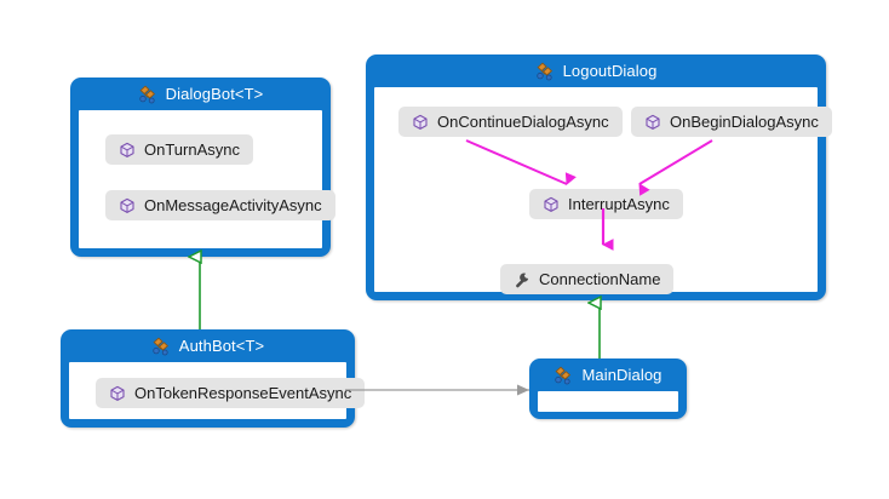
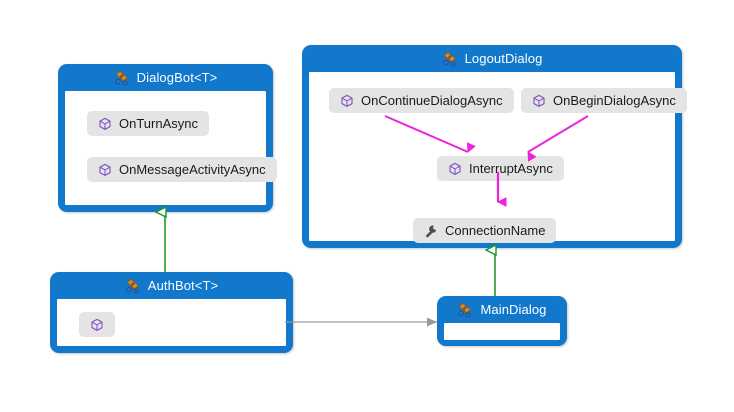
  DialogBot<T>
  OnTurnAsync
  OnMessageActivityAsync
  LogoutDialog
  OnContinueDialogAsync
  OnBeginDialogAsync
  InterruptAsync
  ConnectionName
  AuthBot<T>
- OnTokenResponseEventAsync
  MainDialog
